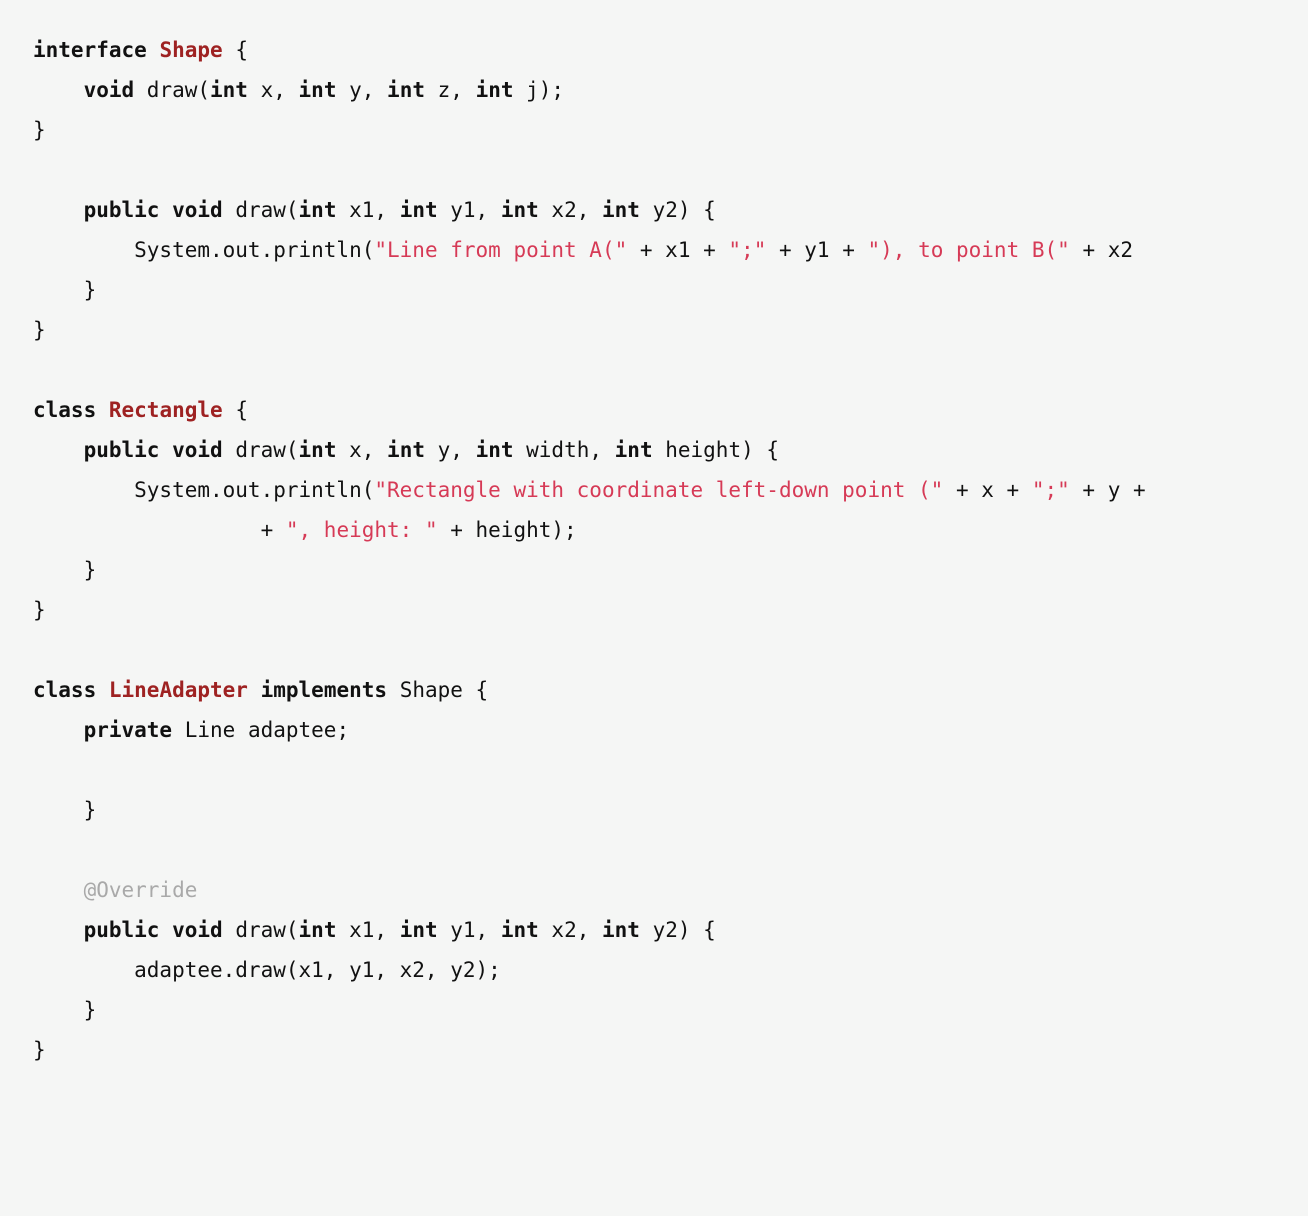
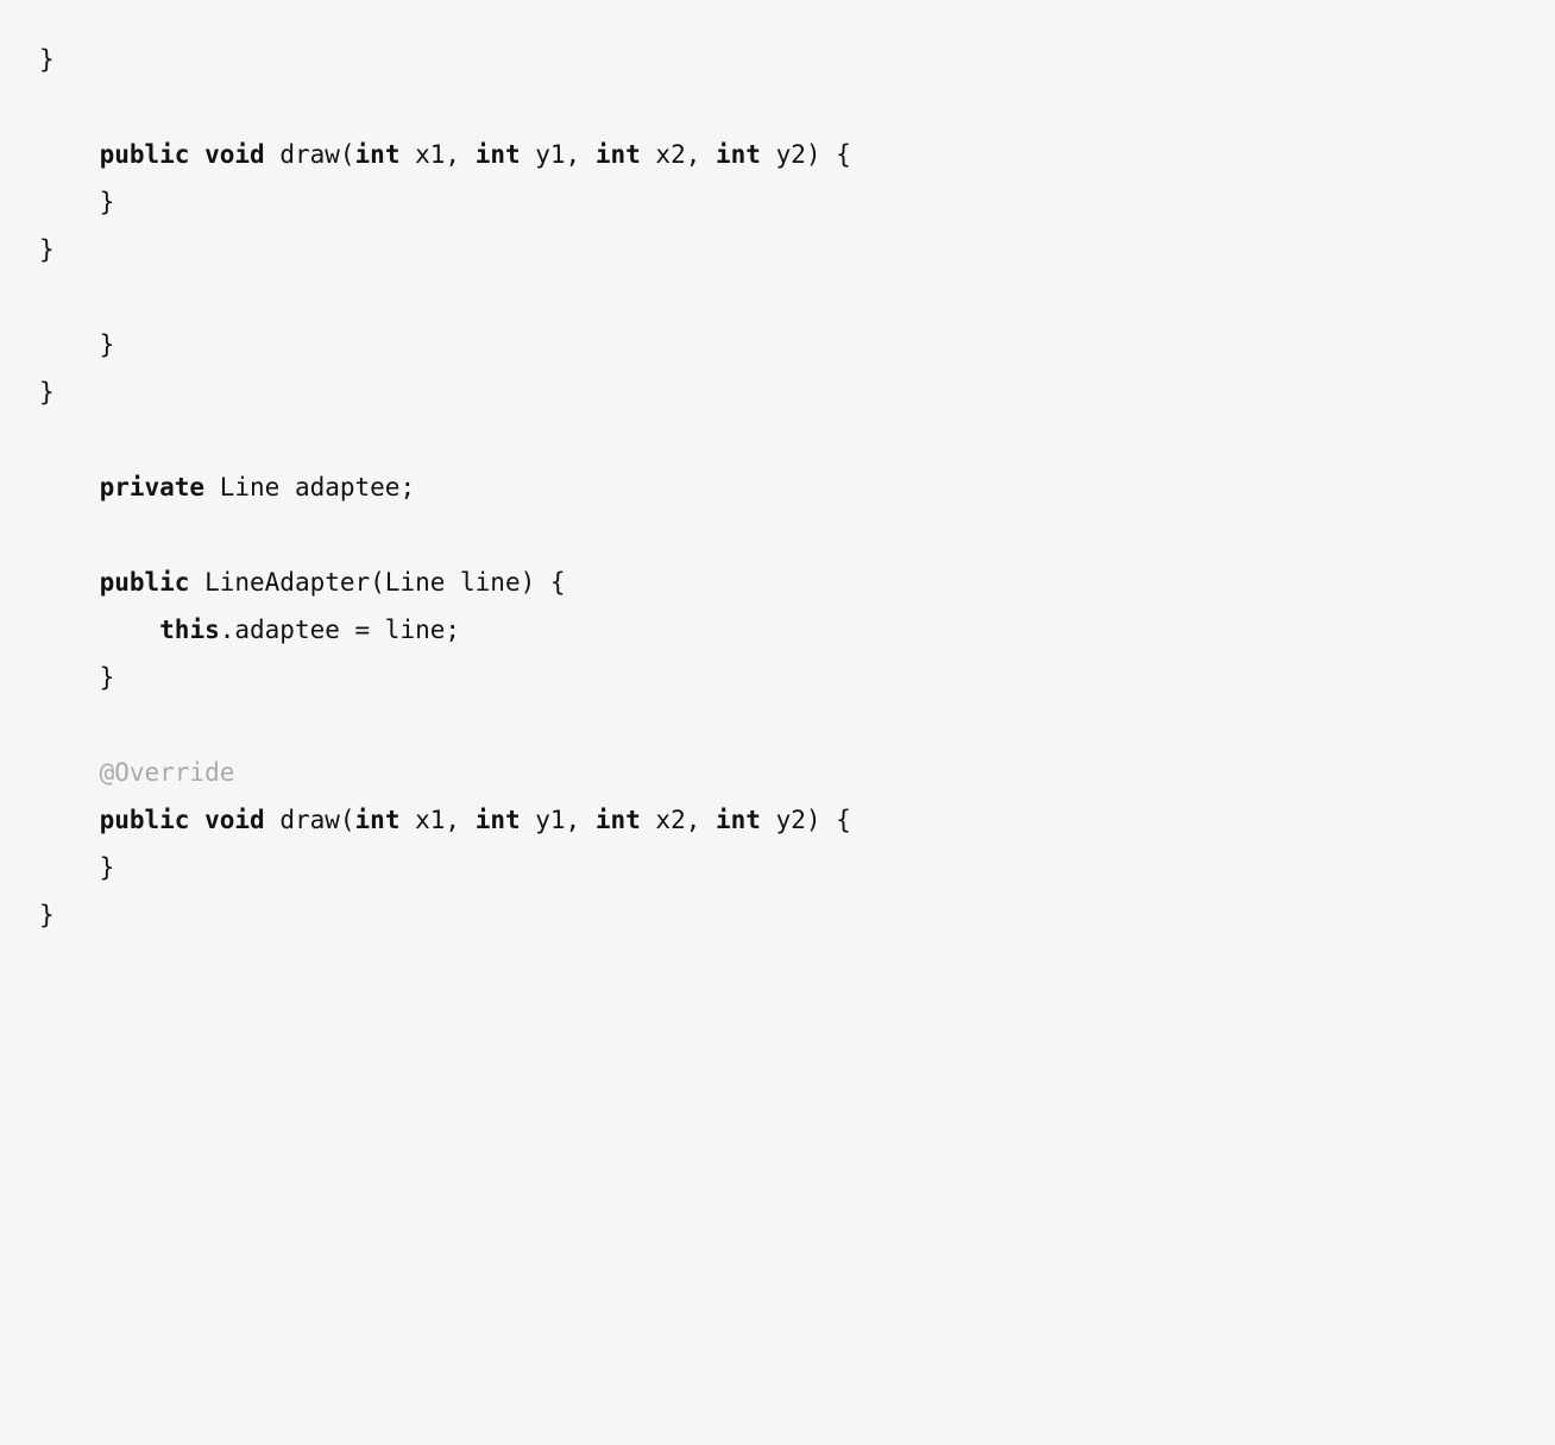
- interface Shape {
- void draw(int x, int y, int z, int j);
  }
  public void draw(int x1, int y1, int x2, int y2) {
- System.out.println("Line from point A(" + x1 + ";" + y1 + "), to point B(" + x2
  }
  }
- class Rectangle {
- public void draw(int x, int y, int width, int height) {
- System.out.println("Rectangle with coordinate left-down point (" + x + ";" + y +
- + ", height: " + height);
  }
  }
- class LineAdapter implements Shape {
  private Line adaptee;
+ public LineAdapter(Line line) {
+ this.adaptee = line;
  }
  @Override
  public void draw(int x1, int y1, int x2, int y2) {
- adaptee.draw(x1, y1, x2, y2);
  }
  }
